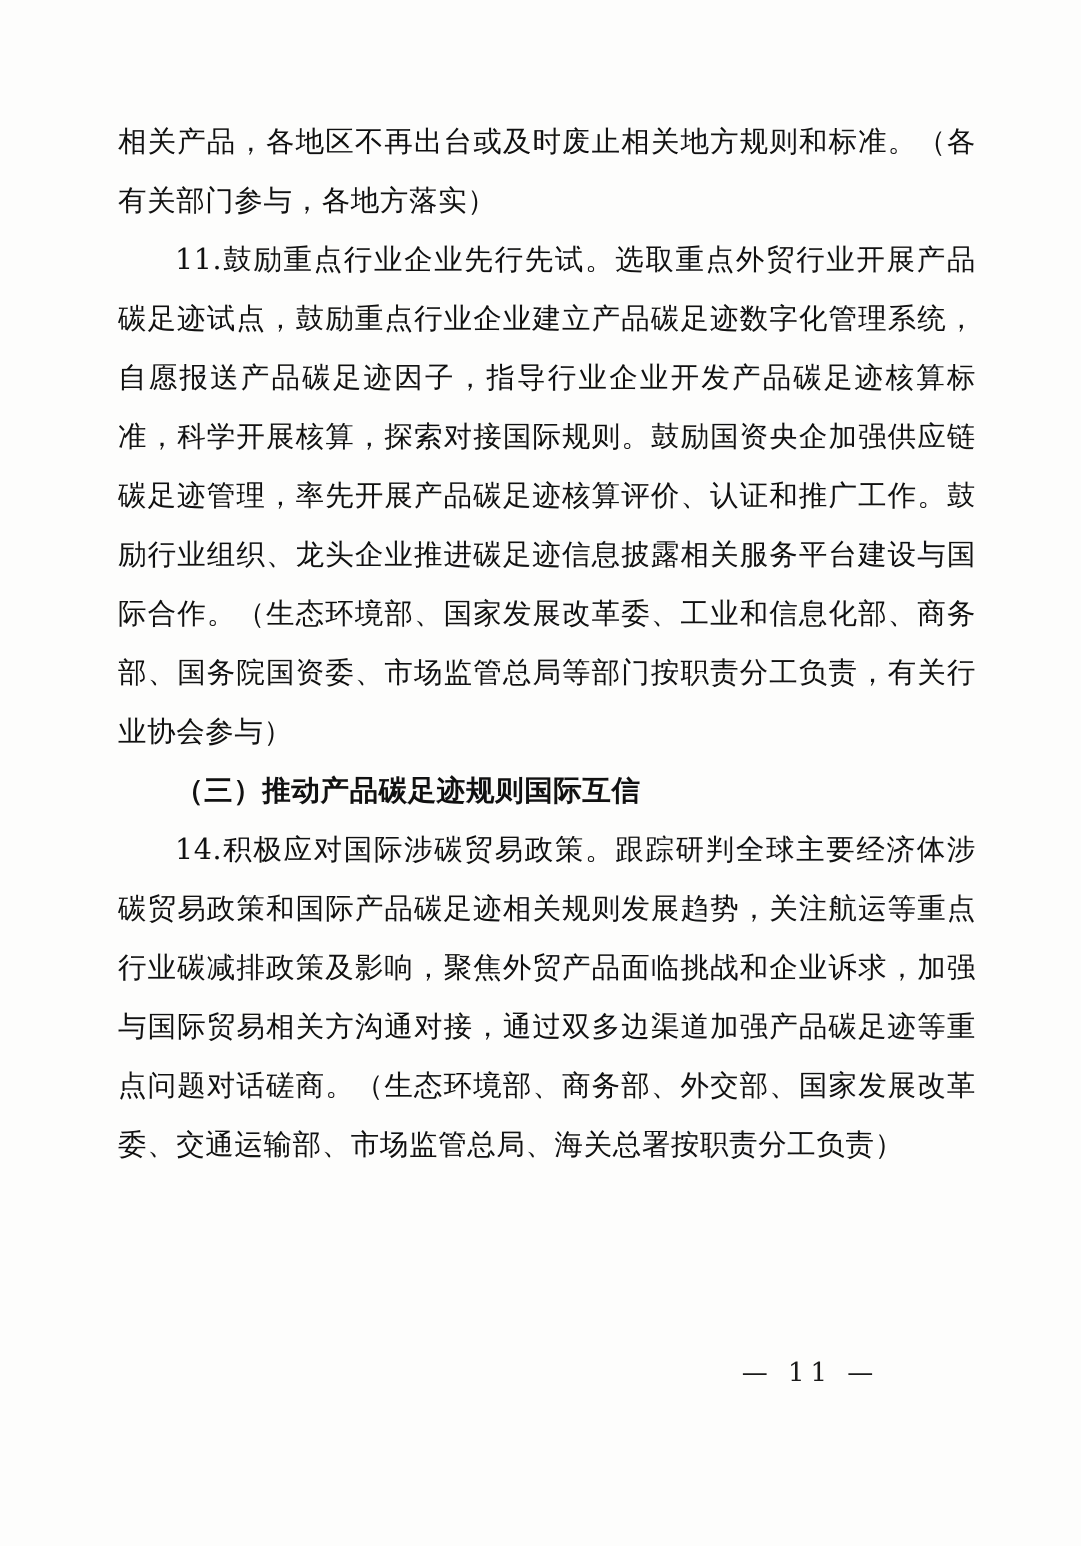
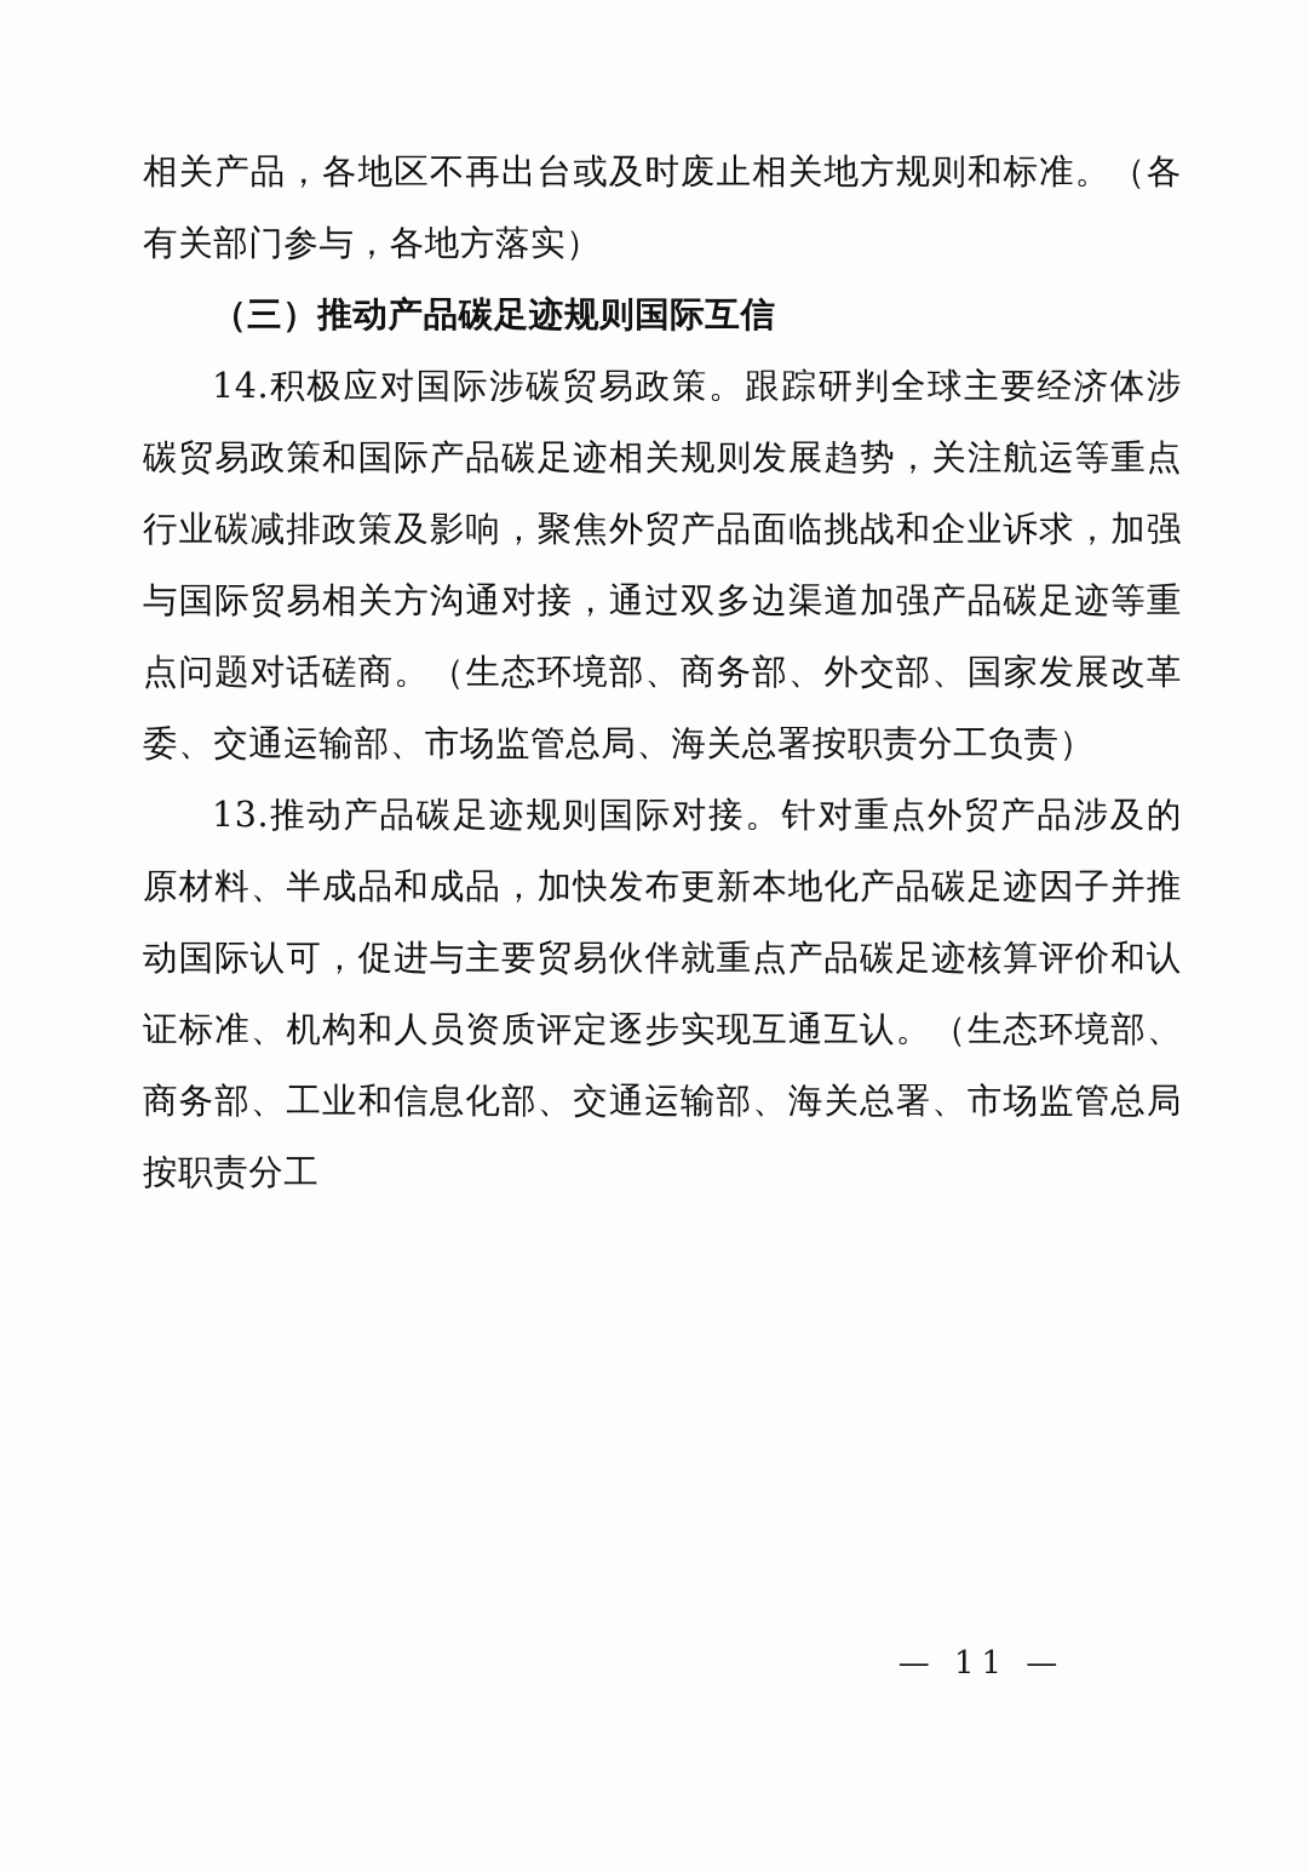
  相关产品，各地区不再出台或及时废止相关地方规则和标准。（各有关部门参与，各地方落实）
- 11.鼓励重点行业企业先行先试。选取重点外贸行业开展产品碳足迹试点，鼓励重点行业企业建立产品碳足迹数字化管理系统，自愿报送产品碳足迹因子，指导行业企业开发产品碳足迹核算标准，科学开展核算，探索对接国际规则。鼓励国资央企加强供应链碳足迹管理，率先开展产品碳足迹核算评价、认证和推广工作。鼓励行业组织、龙头企业推进碳足迹信息披露相关服务平台建设与国际合作。（生态环境部、国家发展改革委、工业和信息化部、商务部、国务院国资委、市场监管总局等部门按职责分工负责，有关行业协会参与）
  （三）推动产品碳足迹规则国际互信
  14.积极应对国际涉碳贸易政策。跟踪研判全球主要经济体涉碳贸易政策和国际产品碳足迹相关规则发展趋势，关注航运等重点行业碳减排政策及影响，聚焦外贸产品面临挑战和企业诉求，加强与国际贸易相关方沟通对接，通过双多边渠道加强产品碳足迹等重点问题对话磋商。（生态环境部、商务部、外交部、国家发展改革委、交通运输部、市场监管总局、海关总署按职责分工负责）
+ 13.推动产品碳足迹规则国际对接。针对重点外贸产品涉及的原材料、半成品和成品，加快发布更新本地化产品碳足迹因子并推动国际认可，促进与主要贸易伙伴就重点产品碳足迹核算评价和认证标准、机构和人员资质评定逐步实现互通互认。（生态环境部、商务部、工业和信息化部、交通运输部、海关总署、市场监管总局按职责分工
  — 11 —
